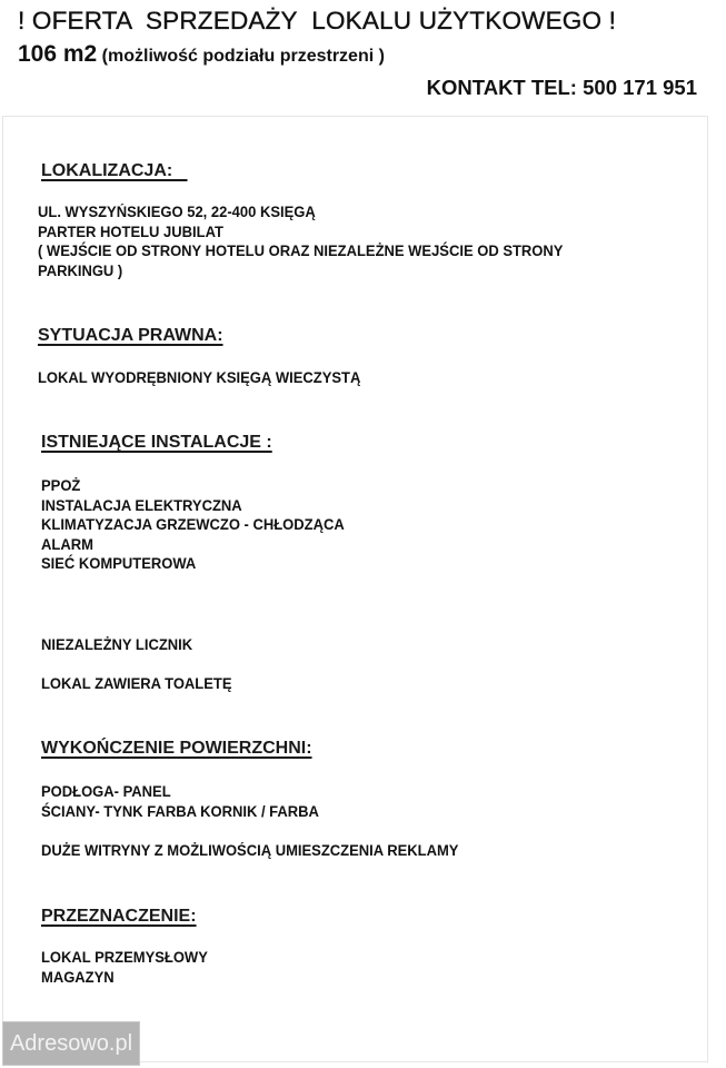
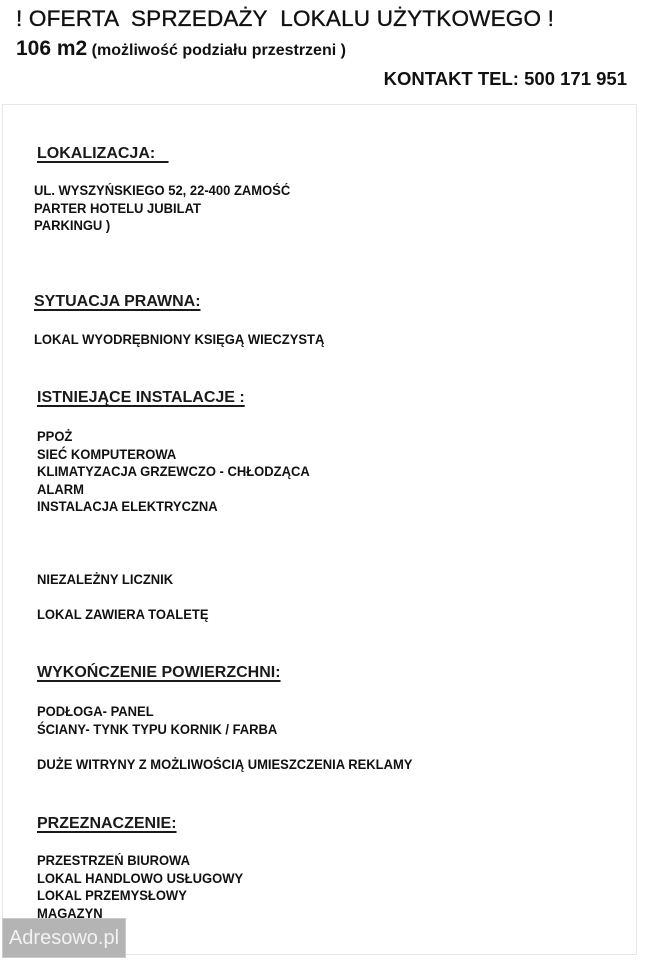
  ! OFERTA SPRZEDAŻY LOKALU UŻYTKOWEGO !
  106 m2 (możliwość podziału przestrzeni )
  KONTAKT TEL: 500 171 951
  LOKALIZACJA:
- UL. WYSZYŃSKIEGO 52, 22-400 KSIĘGĄ
+ UL. WYSZYŃSKIEGO 52, 22-400 ZAMOŚĆ
  PARTER HOTELU JUBILAT
- ( WEJŚCIE OD STRONY HOTELU ORAZ NIEZALEŻNE WEJŚCIE OD STRONY
  PARKINGU )
  SYTUACJA PRAWNA:
  LOKAL WYODRĘBNIONY KSIĘGĄ WIECZYSTĄ
  ISTNIEJĄCE INSTALACJE :
  PPOŻ
- INSTALACJA ELEKTRYCZNA
+ SIEĆ KOMPUTEROWA
  KLIMATYZACJA GRZEWCZO - CHŁODZĄCA
  ALARM
- SIEĆ KOMPUTEROWA
+ INSTALACJA ELEKTRYCZNA
  NIEZALEŻNY LICZNIK
  LOKAL ZAWIERA TOALETĘ
  WYKOŃCZENIE POWIERZCHNI:
  PODŁOGA- PANEL
- ŚCIANY- TYNK FARBA KORNIK / FARBA
+ ŚCIANY- TYNK TYPU KORNIK / FARBA
  DUŻE WITRYNY Z MOŻLIWOŚCIĄ UMIESZCZENIA REKLAMY
  PRZEZNACZENIE:
+ PRZESTRZEŃ BIUROWA
+ LOKAL HANDLOWO USŁUGOWY
  LOKAL PRZEMYSŁOWY
  MAGAZYN
  Adresowo.pl
